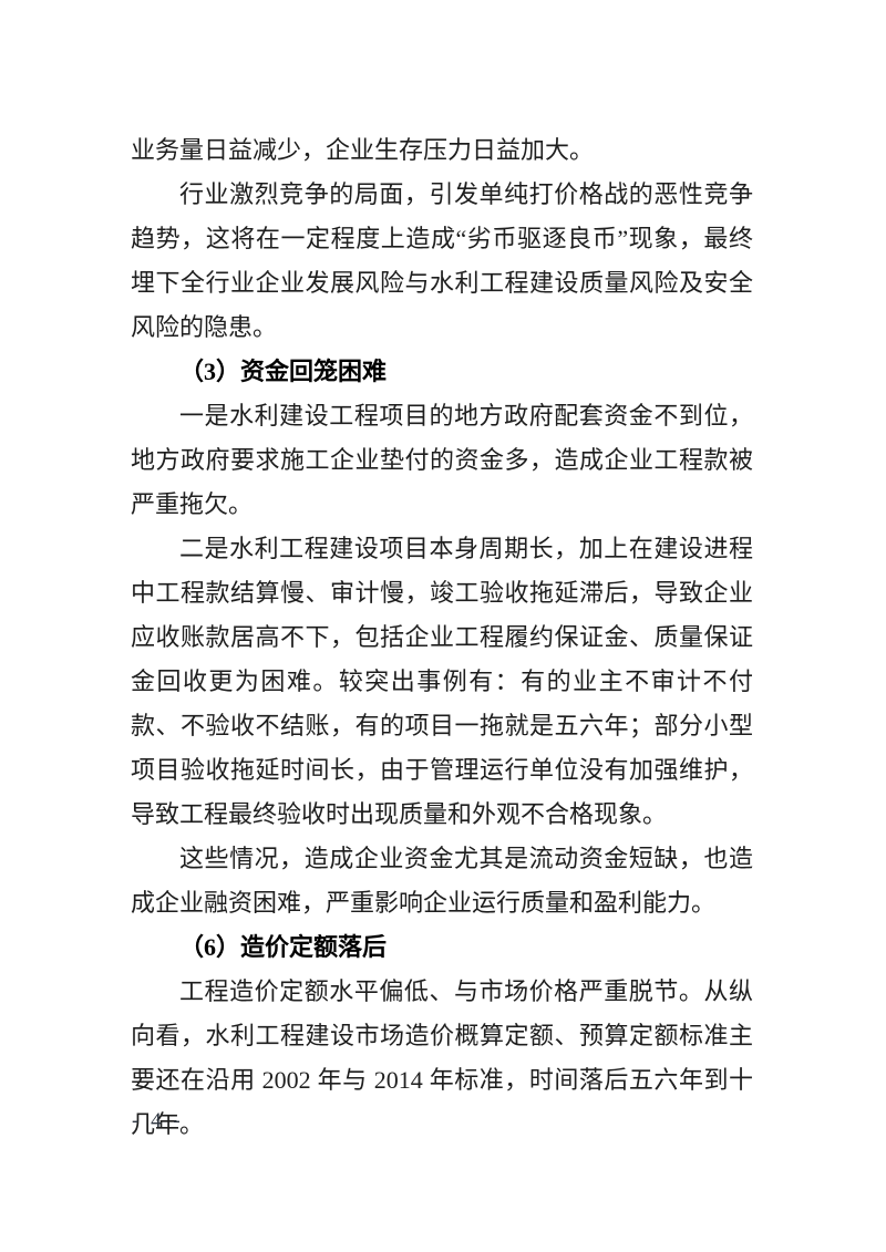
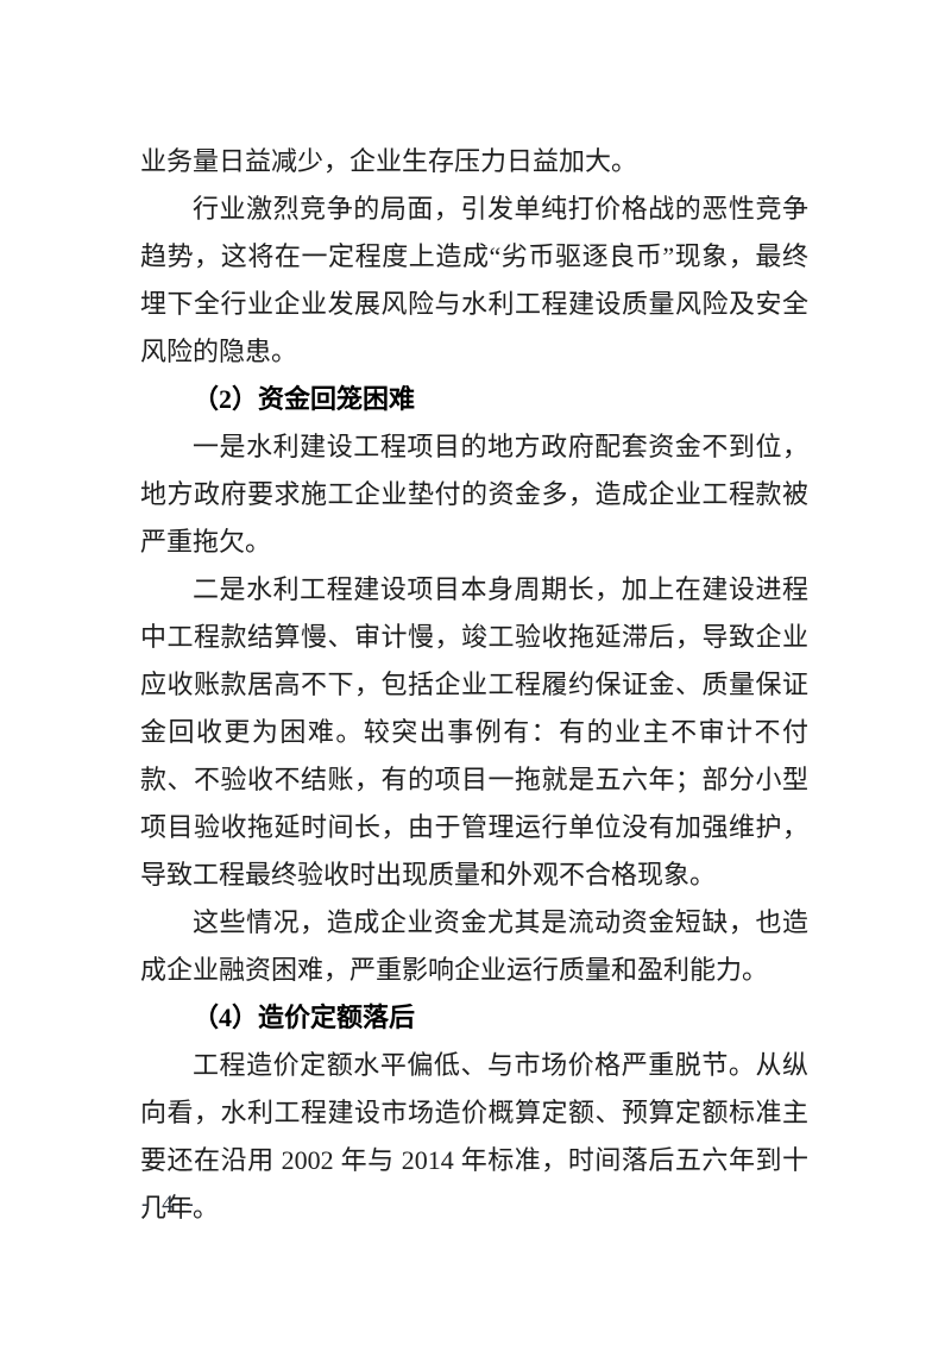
  业务量日益减少，企业生存压力日益加大。
  行业激烈竞争的局面，引发单纯打价格战的恶性竞争趋势，这将在一定程度上造成“劣币驱逐良币”现象，最终埋下全行业企业发展风险与水利工程建设质量风险及安全风险的隐患。
- （3）资金回笼困难
+ （2）资金回笼困难
  一是水利建设工程项目的地方政府配套资金不到位，地方政府要求施工企业垫付的资金多，造成企业工程款被严重拖欠。
  二是水利工程建设项目本身周期长，加上在建设进程中工程款结算慢、审计慢，竣工验收拖延滞后，导致企业应收账款居高不下，包括企业工程履约保证金、质量保证金回收更为困难。较突出事例有：有的业主不审计不付款、不验收不结账，有的项目一拖就是五六年；部分小型项目验收拖延时间长，由于管理运行单位没有加强维护，导致工程最终验收时出现质量和外观不合格现象。
  这些情况，造成企业资金尤其是流动资金短缺，也造成企业融资困难，严重影响企业运行质量和盈利能力。
- （6）造价定额落后
+ （4）造价定额落后
  工程造价定额水平偏低、与市场价格严重脱节。从纵向看，水利工程建设市场造价概算定额、预算定额标准主要还在沿用 2002 年与 2014 年标准，时间落后五六年到十几年。
  - 4 -
